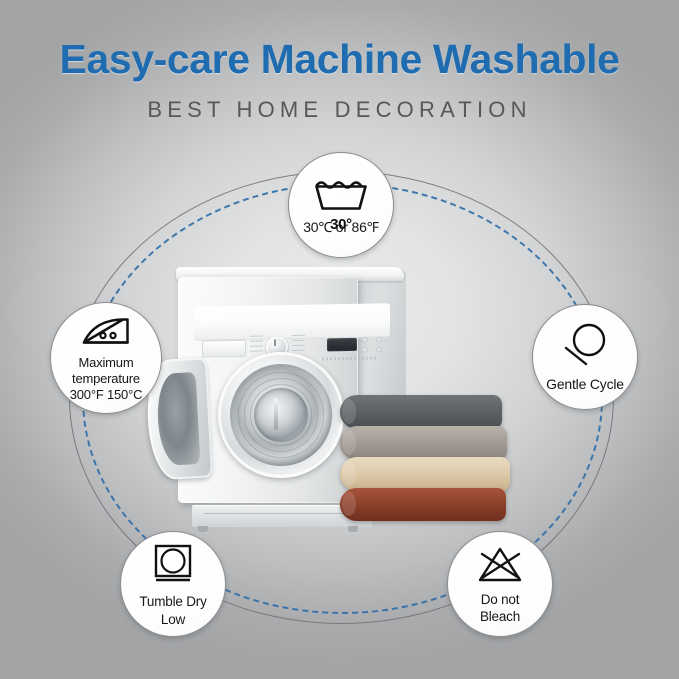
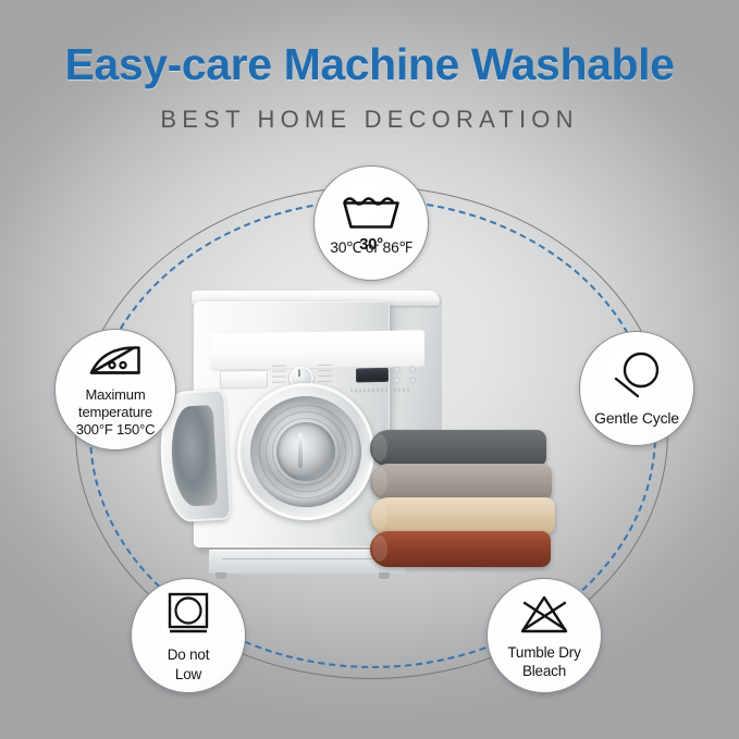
  Easy-care Machine Washable
  BEST HOME DECORATION
  30°
  30℃ or 86℉
  Maximum
  temperature
  300°F 150°C
  Gentle Cycle
- Tumble Dry
+ Do not
  Low
- Do not
+ Tumble Dry
  Bleach
